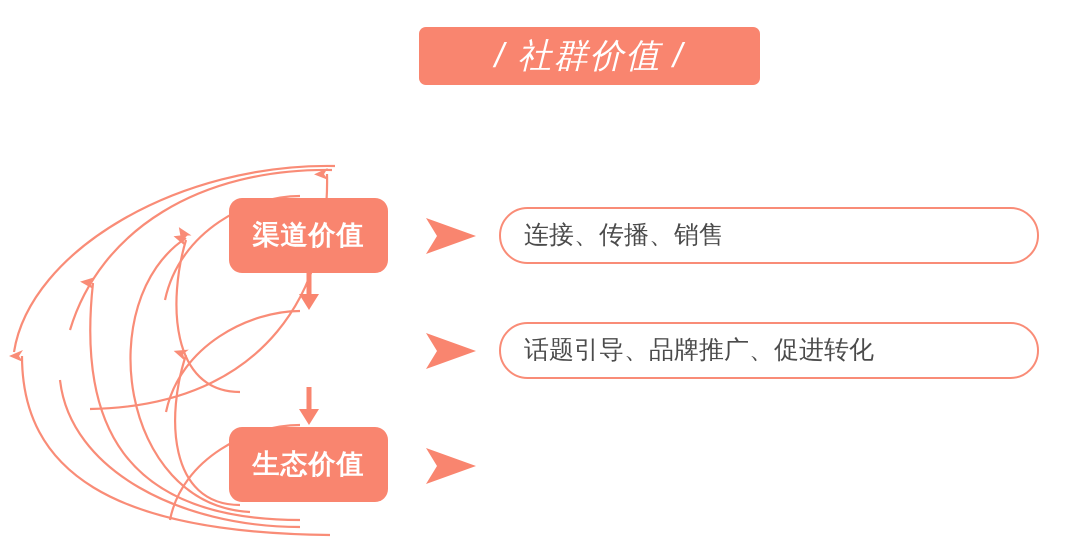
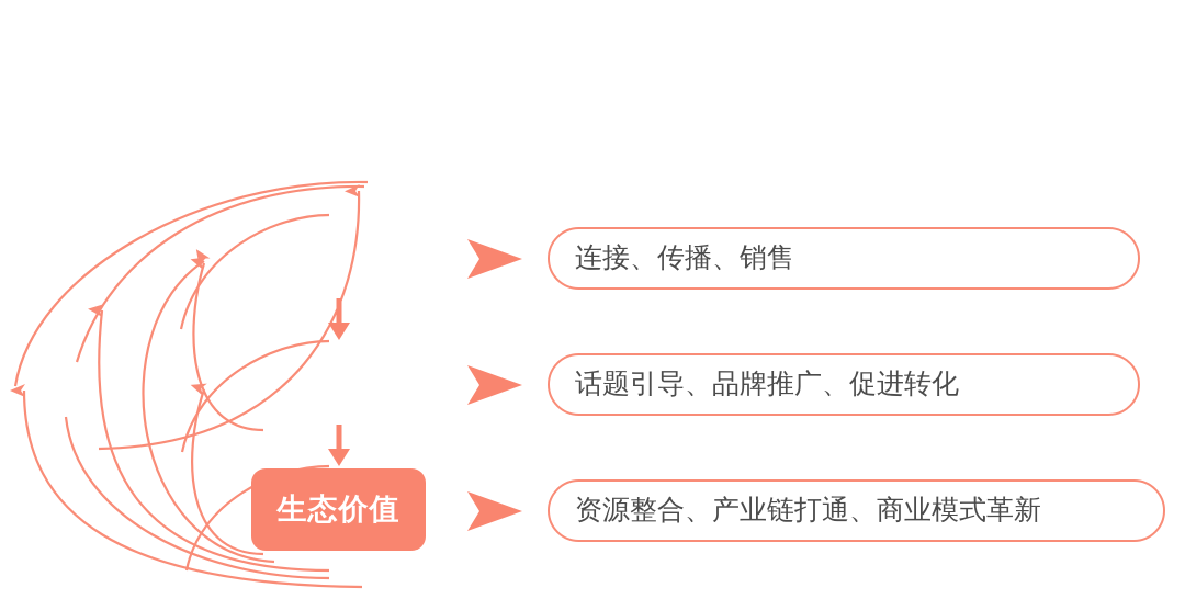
- / 社群价值 /
- 渠道价值
  生态价值
  连接、传播、销售
  话题引导、品牌推广、促进转化
+ 资源整合、产业链打通、商业模式革新
